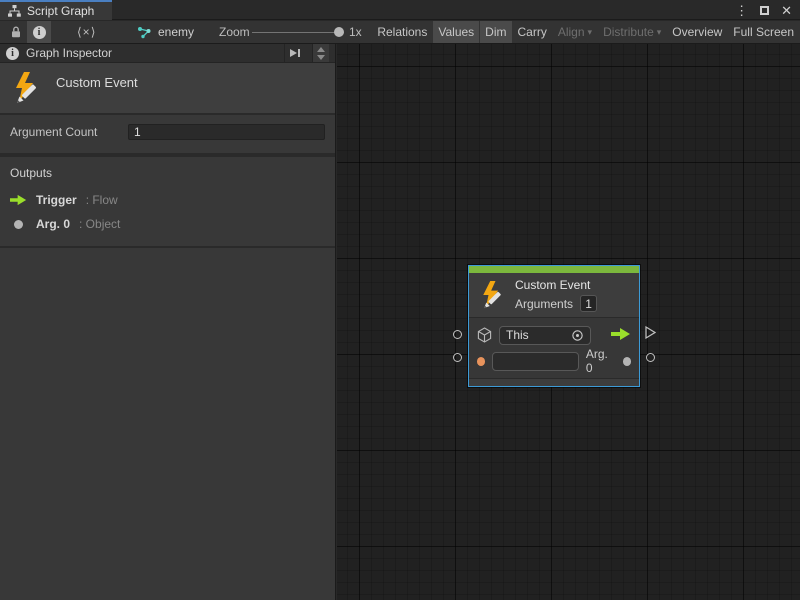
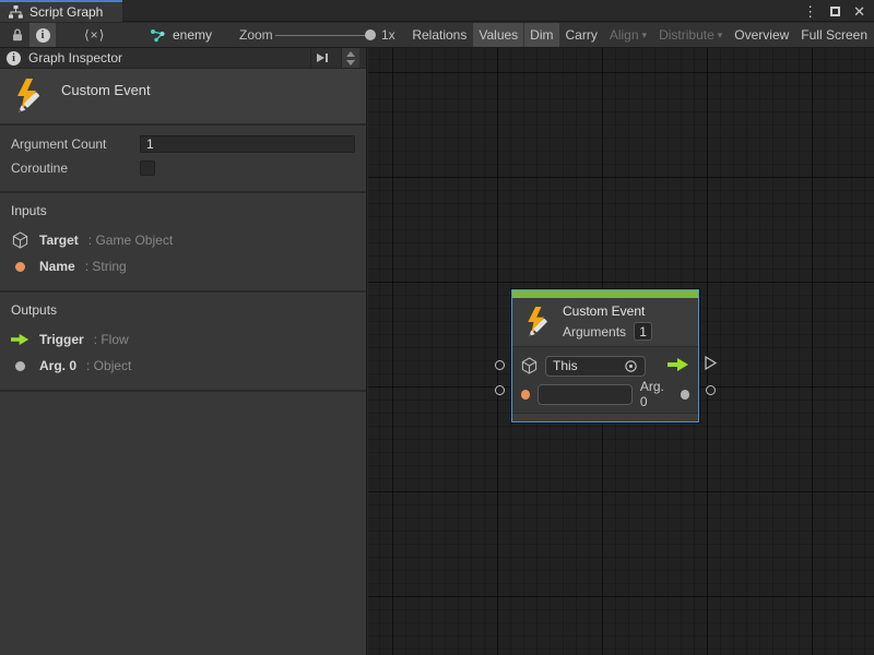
  Script Graph
  ⋮
  ✕
  i
  ⟨×⟩
  enemy
  Zoom
  1x
  Relations
  Values
  Dim
  Carry
  Align
  ▾
  Distribute
  ▾
  Overview
  Full Screen
  i
  Graph Inspector
  Custom Event
  Argument Count
  1
+ Coroutine
+ Inputs
+ Target
+ : Game Object
+ Name
+ : String
  Outputs
  Trigger
  : Flow
  Arg. 0
  : Object
  Custom Event
  Arguments
  1
  This
  Arg. 0
